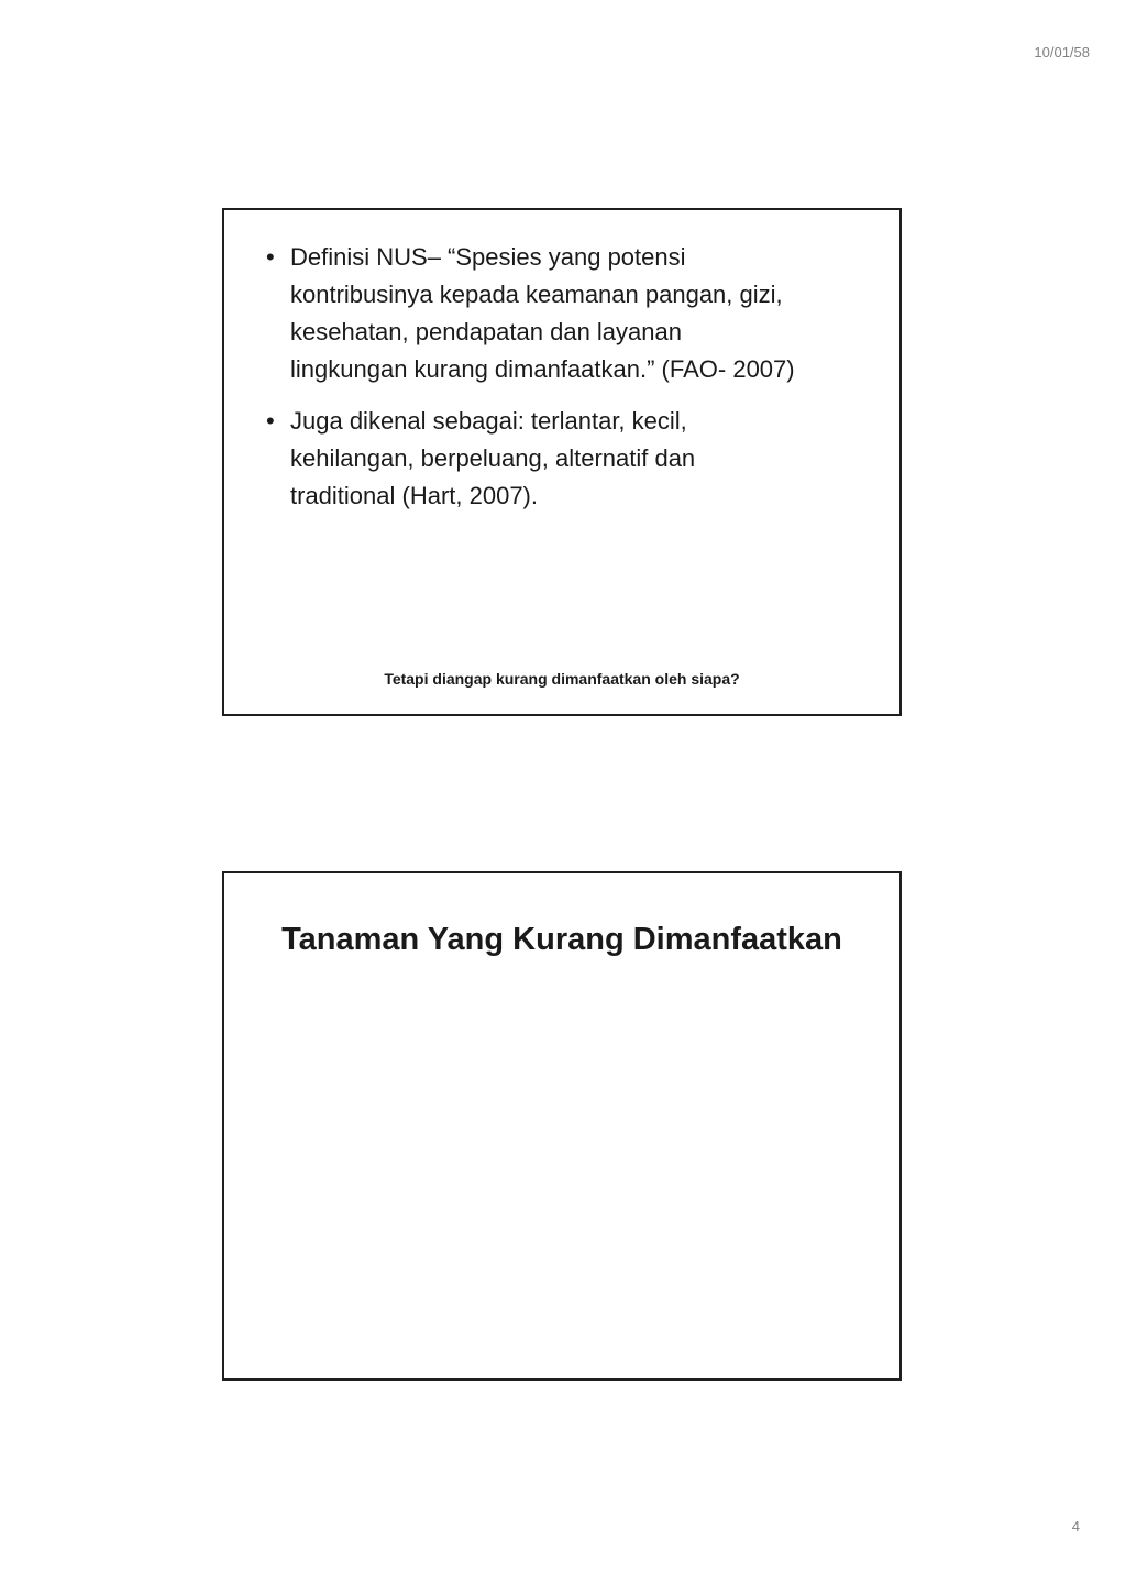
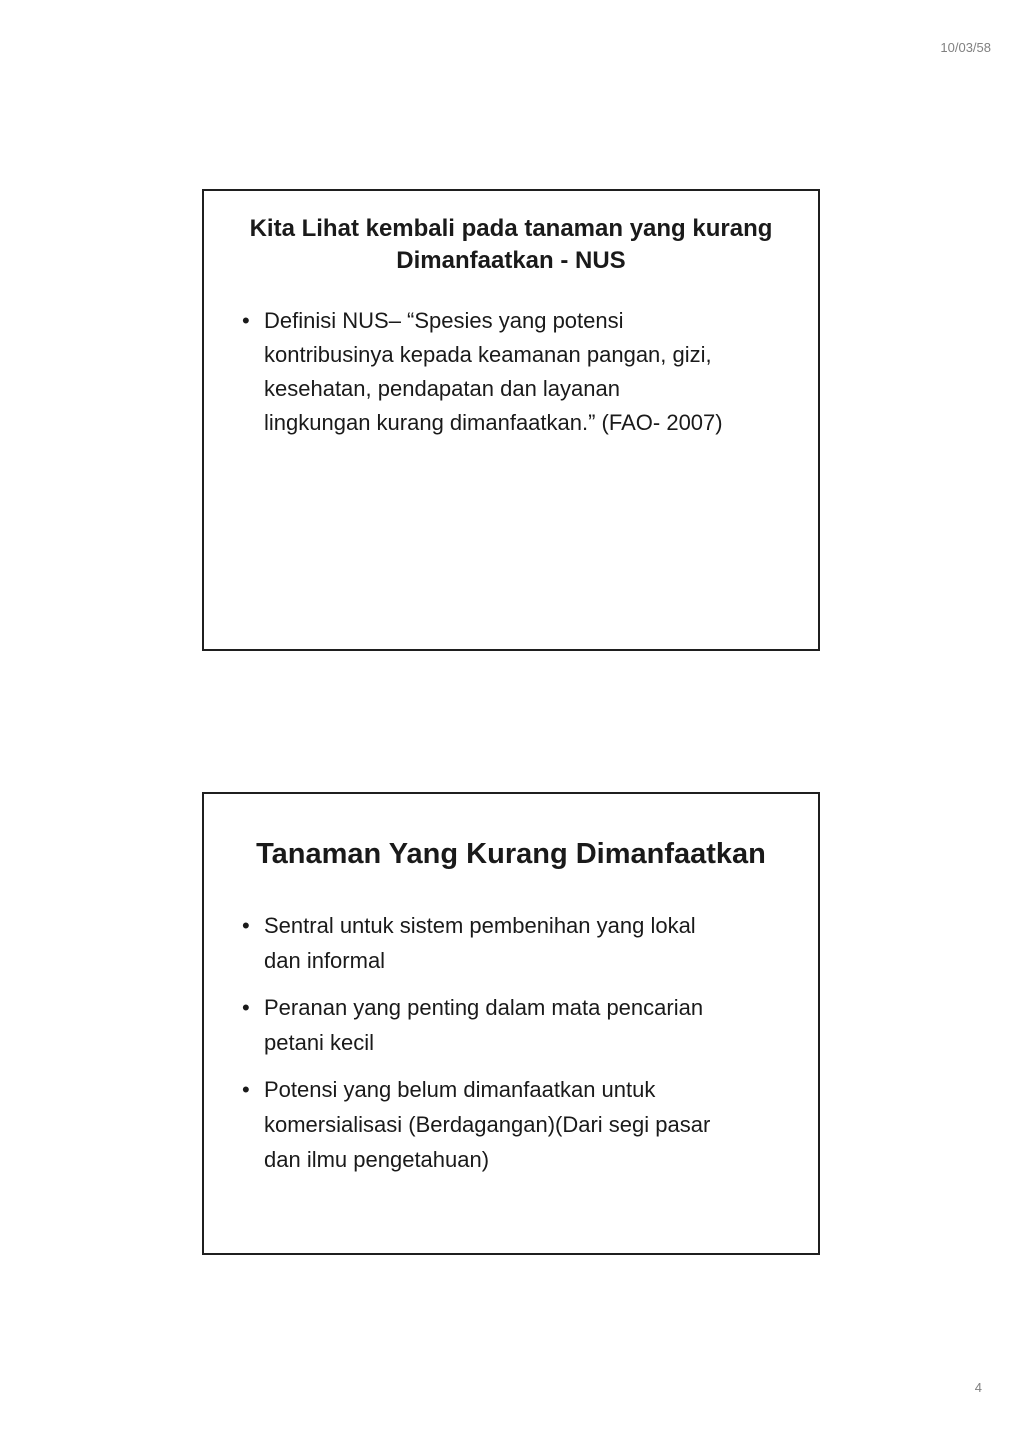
- 10/01/58
+ 10/03/58
+ Kita Lihat kembali pada tanaman yang kurang
+ Dimanfaatkan - NUS
  Definisi NUS– “Spesies yang potensi
  kontribusinya kepada keamanan pangan, gizi,
  kesehatan, pendapatan dan layanan
  lingkungan kurang dimanfaatkan.” (FAO- 2007)
- Juga dikenal sebagai: terlantar, kecil,
- kehilangan, berpeluang, alternatif dan
- traditional (Hart, 2007).
- Tetapi diangap kurang dimanfaatkan oleh siapa?
  Tanaman Yang Kurang Dimanfaatkan
+ Sentral untuk sistem pembenihan yang lokal
+ dan informal
+ Peranan yang penting dalam mata pencarian
+ petani kecil
+ Potensi yang belum dimanfaatkan untuk
+ komersialisasi (Berdagangan)(Dari segi pasar
+ dan ilmu pengetahuan)
  4
